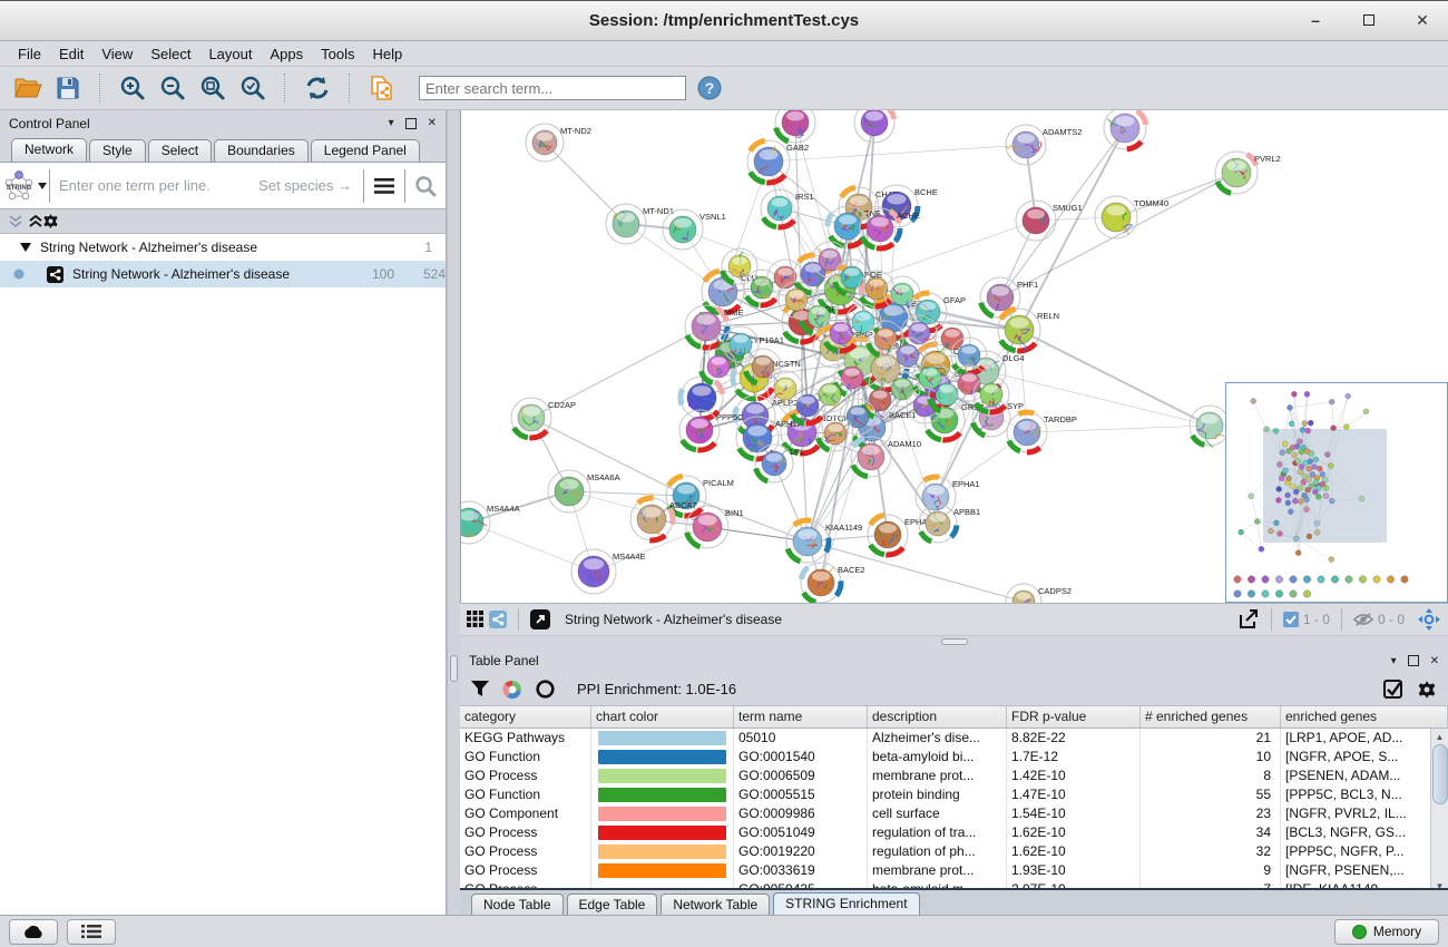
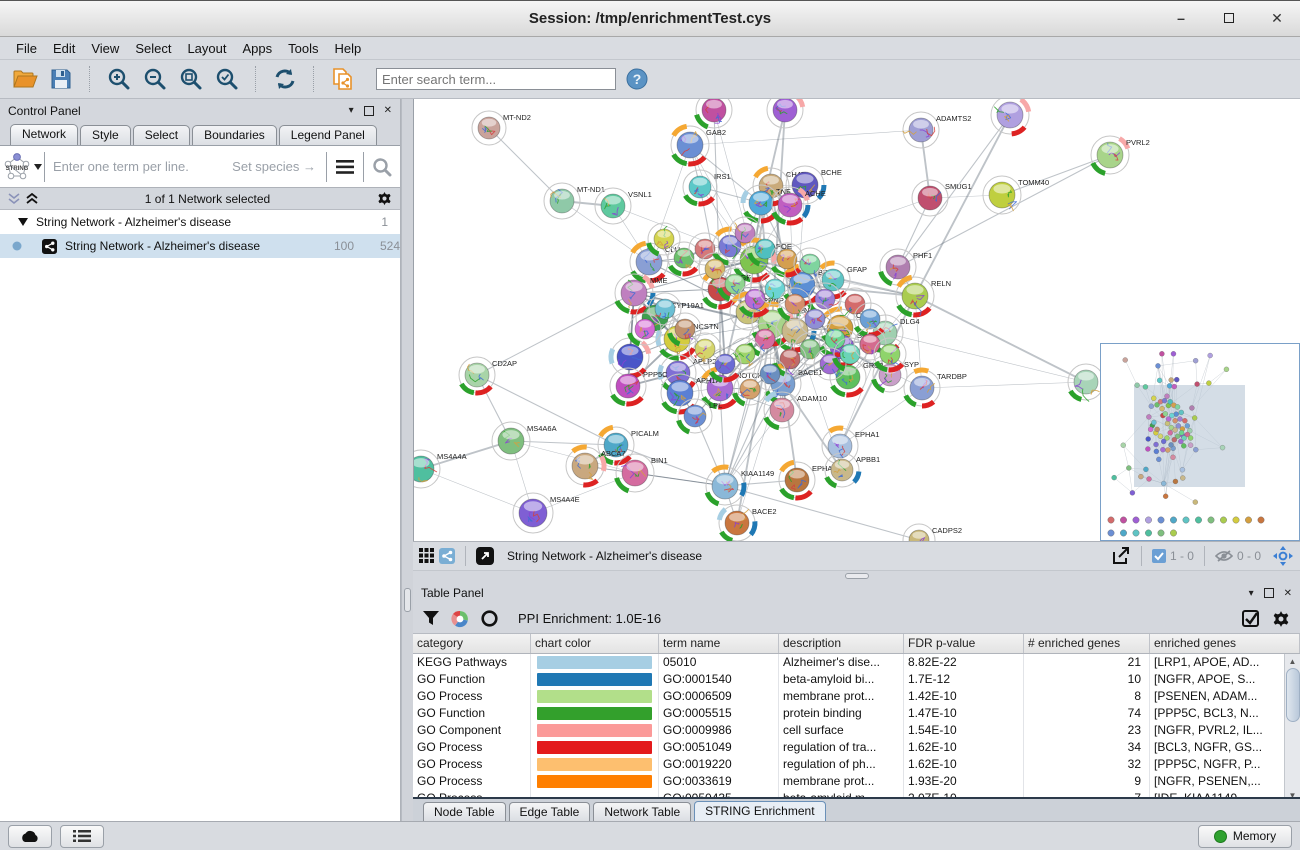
  Session: /tmp/enrichmentTest.cys
  –
  ✕
  File
  Edit
  View
  Select
  Layout
  Apps
  Tools
  Help
  Enter search term...
  ?
  Control Panel
  ▾
  ✕
  Network
  Style
  Select
  Boundaries
  Legend Panel
  Enter one term per line.
  Set species →
+ 1 of 1 Network selected
  String Network - Alzheimer's disease
  1
  String Network - Alzheimer's disease
  100
  524
  MT-ND2
  MT-ND1
  VSNL1
  GAB2
  IRS1
  BCHE
  ACHE
  POE
  GFAP
  PHF1
  RELN
  CLU
  MME
  YP19A1
  NSTN
  PNP
  DLG4
  APH1
  LPL
  BAC1
  ADAM10
  SYP
  TARDBP
  PPP5C
  CD2AP
  MS4A6A
  MS4A4A
  MS4A4E
  PICALM
  ABCA7
  BIN1
  KIAA1149
  EPHA1
  APBB1
  BACE2
  ADAMTS2
  PVRL2
  SMUG1
  TOMM40
  CADPS2
  String Network - Alzheimer's disease
  1 - 0
  0 - 0
  Table Panel
  ▾
  ✕
  PPI Enrichment: 1.0E-16
  category
  chart color
  term name
  description
  FDR p-value
  # enriched genes
  enriched genes
  KEGG Pathways
  05010
  Alzheimer's dise...
  8.82E-22
  21
  [LRP1, APOE, AD...
  GO Function
  GO:0001540
  beta-amyloid bi...
  1.7E-12
  10
  [NGFR, APOE, S...
  GO Process
  GO:0006509
  membrane prot...
  1.42E-10
  8
  [PSENEN, ADAM...
  GO Function
  GO:0005515
  protein binding
  1.47E-10
- 55
+ 74
  [PPP5C, BCL3, N...
  GO Component
  GO:0009986
  cell surface
  1.54E-10
  23
  [NGFR, PVRL2, IL...
  GO Process
  GO:0051049
  regulation of tra...
  1.62E-10
  34
  [BCL3, NGFR, GS...
  GO Process
  GO:0019220
  regulation of ph...
  1.62E-10
  32
  [PPP5C, NGFR, P...
  GO Process
  GO:0033619
  membrane prot...
- 1.93E-10
+ 1.93E-20
  9
  [NGFR, PSENEN,...
  ▲
  ▼
  Node Table
  Edge Table
  Network Table
  STRING Enrichment
  Memory
